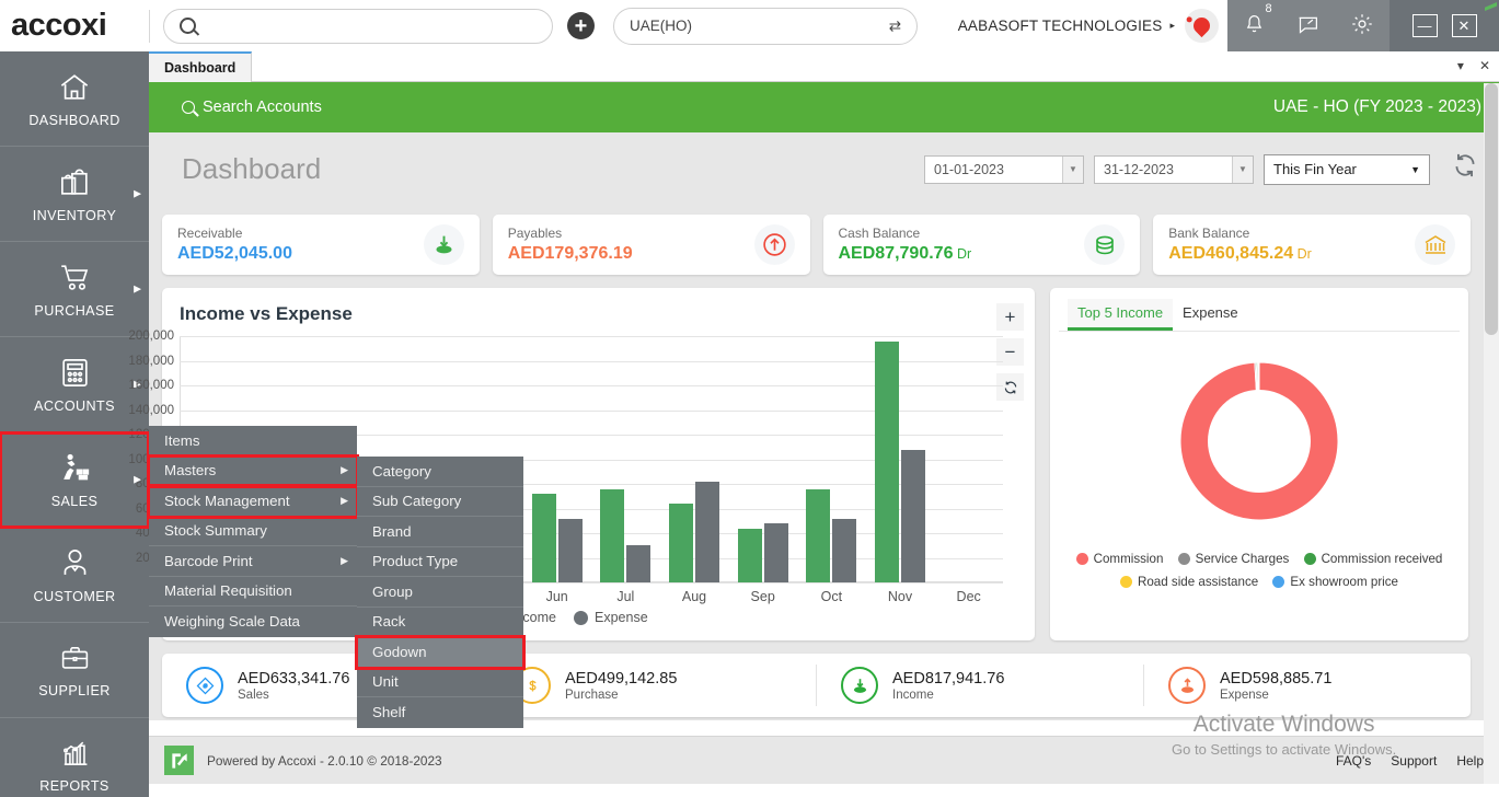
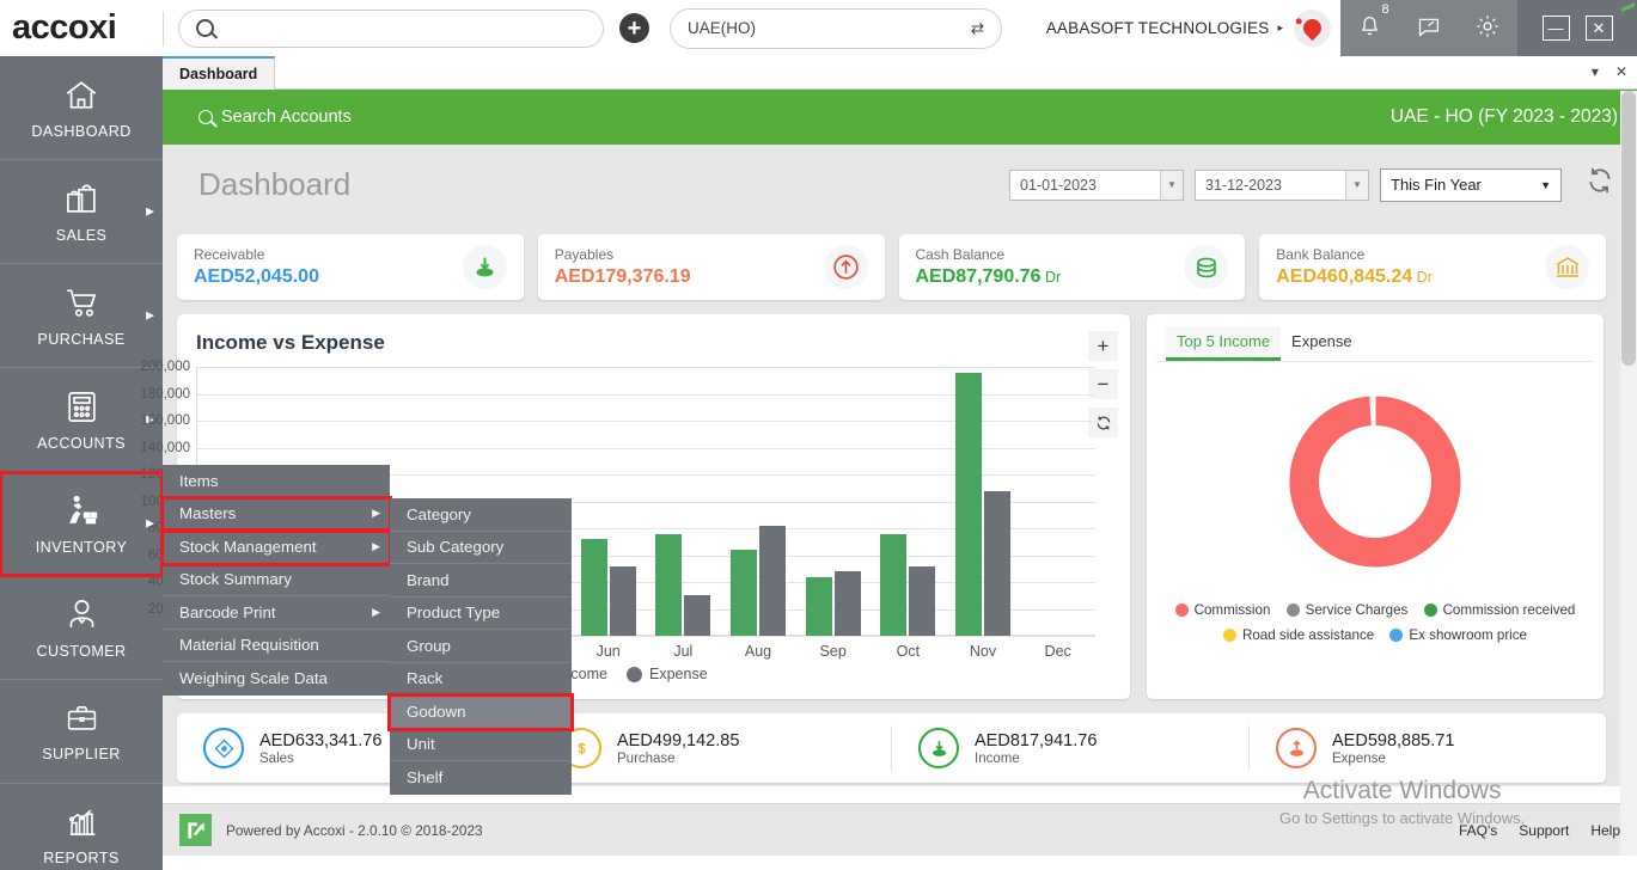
  accoxi
  +
  UAE(HO)
  ⇄
  AABASOFT TECHNOLOGIES
  ▸
  8
  —
  ✕
  DASHBOARD
- INVENTORY
+ SALES
  ▶
  PURCHASE
  ▶
  ACCOUNTS
  ▶
- SALES
+ INVENTORY
  ▶
  CUSTOMER
  SUPPLIER
  REPORTS
  Dashboard
  ▾
  ✕
  Search Accounts
  UAE - HO (FY 2023 - 2023)
  Dashboard
  01-01-2023
  ▼
  31-12-2023
  ▼
  This Fin Year
  ▼
  Receivable
  AED52,045.00
  Payables
  AED179,376.19
  Cash Balance
  AED87,790.76 Dr
  Bank Balance
  AED460,845.24 Dr
  Income vs Expense
  +
  −
  200,000
  180,000
  160,000
  140,000
  Jun
  Jul
  Aug
  Sep
  Oct
  Nov
  Dec
  Expense
  Top 5 Income
  Expense
  Commission
  Service Charges
  Commission received
  Road side assistance
  Ex showroom price
  AED633,341.76
  Sales
  AED499,142.85
  Purchase
  AED817,941.76
  Income
  AED598,885.71
  Expense
  Powered by Accoxi - 2.0.10 © 2018-2023
  FAQ's
  Support
  Help
  Activate Windows
  Go to Settings to activate Windows.
  Items
  Masters
  ▶
  Stock Management
  ▶
  Stock Summary
  Barcode Print
  ▶
  Material Requisition
  Weighing Scale Data
  Category
  Sub Category
  Brand
  Product Type
  Group
  Rack
  Godown
  Unit
  Shelf
